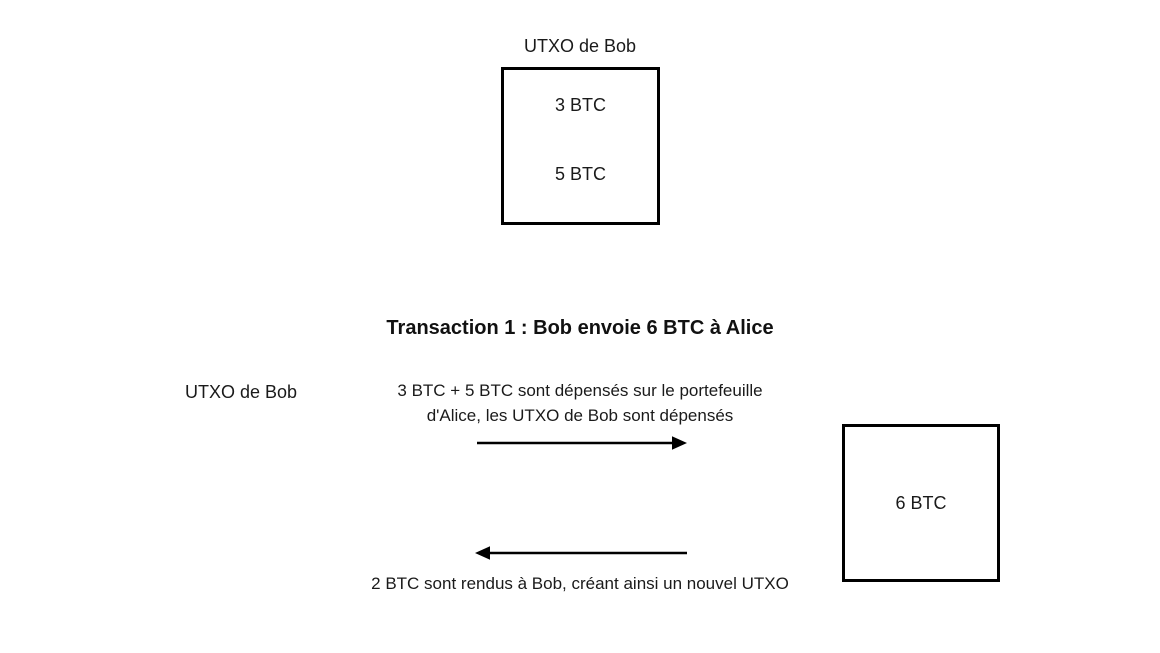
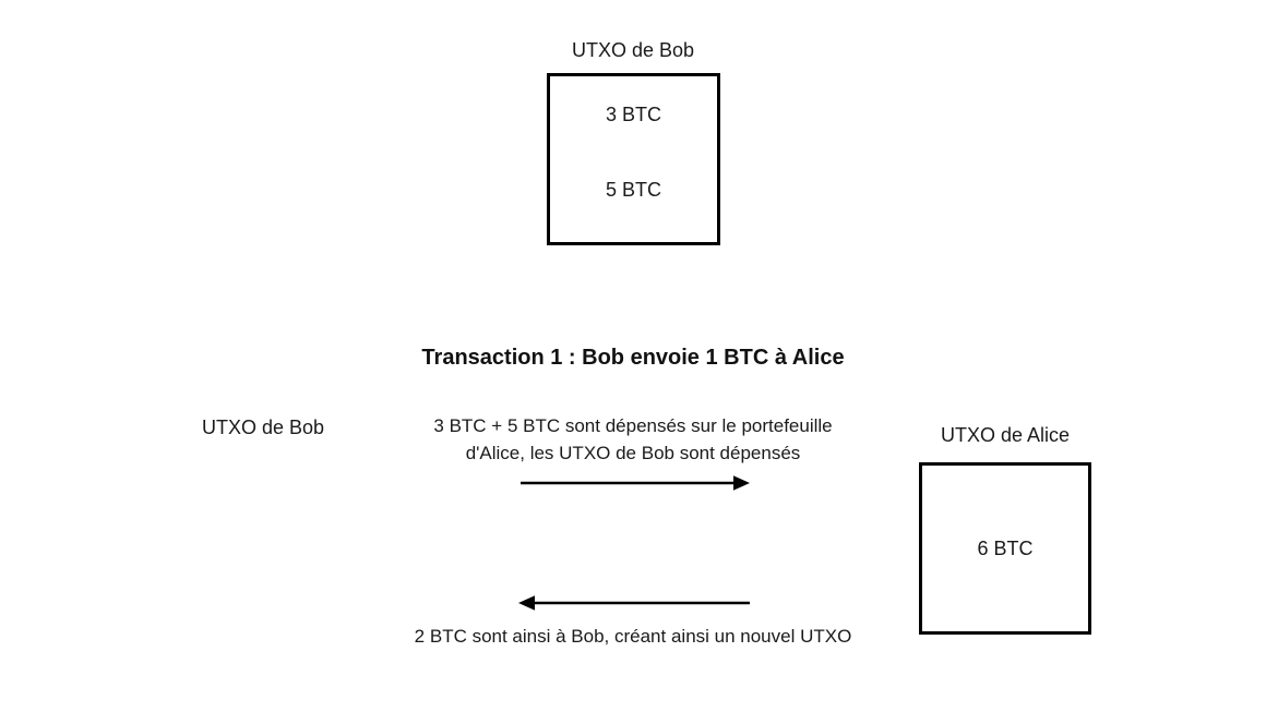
  UTXO de Bob
  3 BTC
  5 BTC
- Transaction 1 : Bob envoie 6 BTC à Alice
+ Transaction 1 : Bob envoie 1 BTC à Alice
  UTXO de Bob
+ UTXO de Alice
  6 BTC
  3 BTC + 5 BTC sont dépensés sur le portefeuille d'Alice, les UTXO de Bob sont dépensés
- 2 BTC sont rendus à Bob, créant ainsi un nouvel UTXO
+ 2 BTC sont ainsi à Bob, créant ainsi un nouvel UTXO
